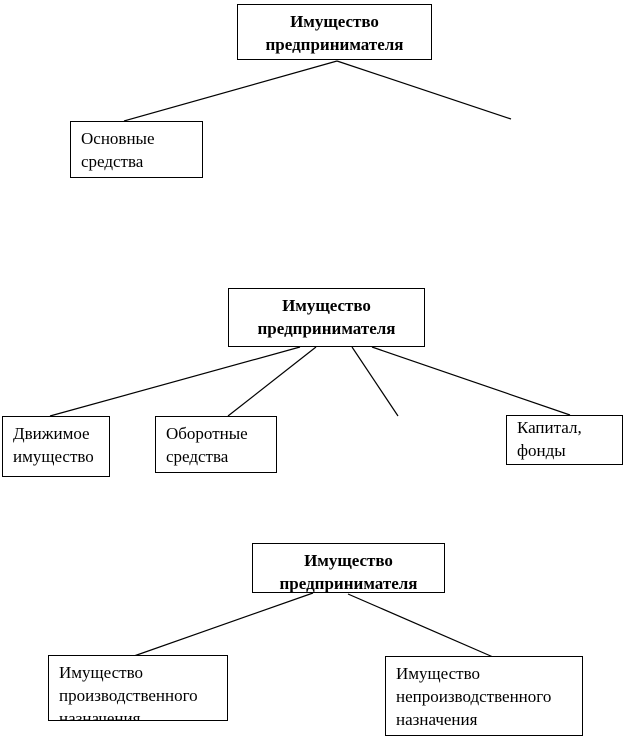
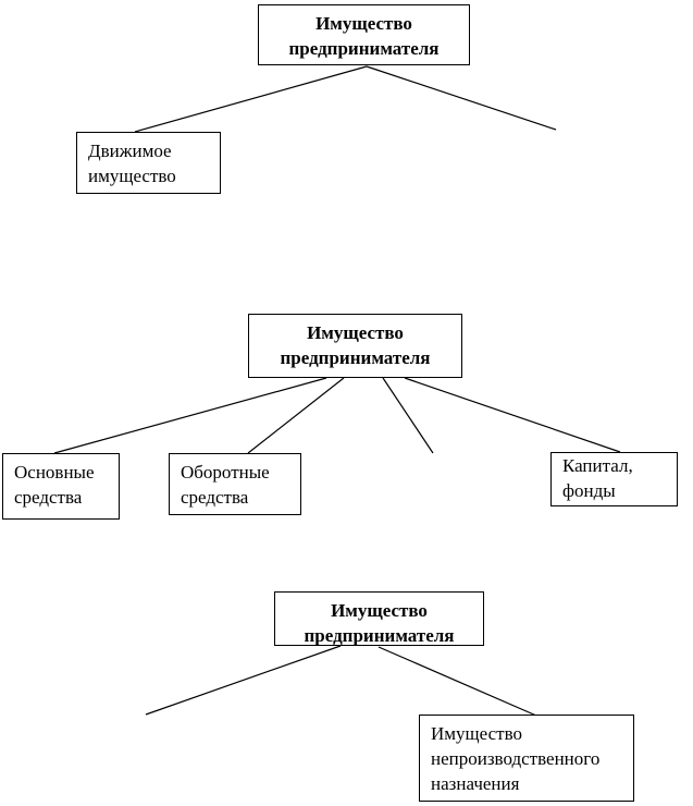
  Имущество предпринимателя
- Основные средства
+ Движимое имущество
  Имущество предпринимателя
- Движимое имущество
+ Основные средства
  Оборотные средства
  Капитал, фонды
  Имущество предпринимателя
- Имущество производственного назначения
  Имущество непроизводственного назначения
